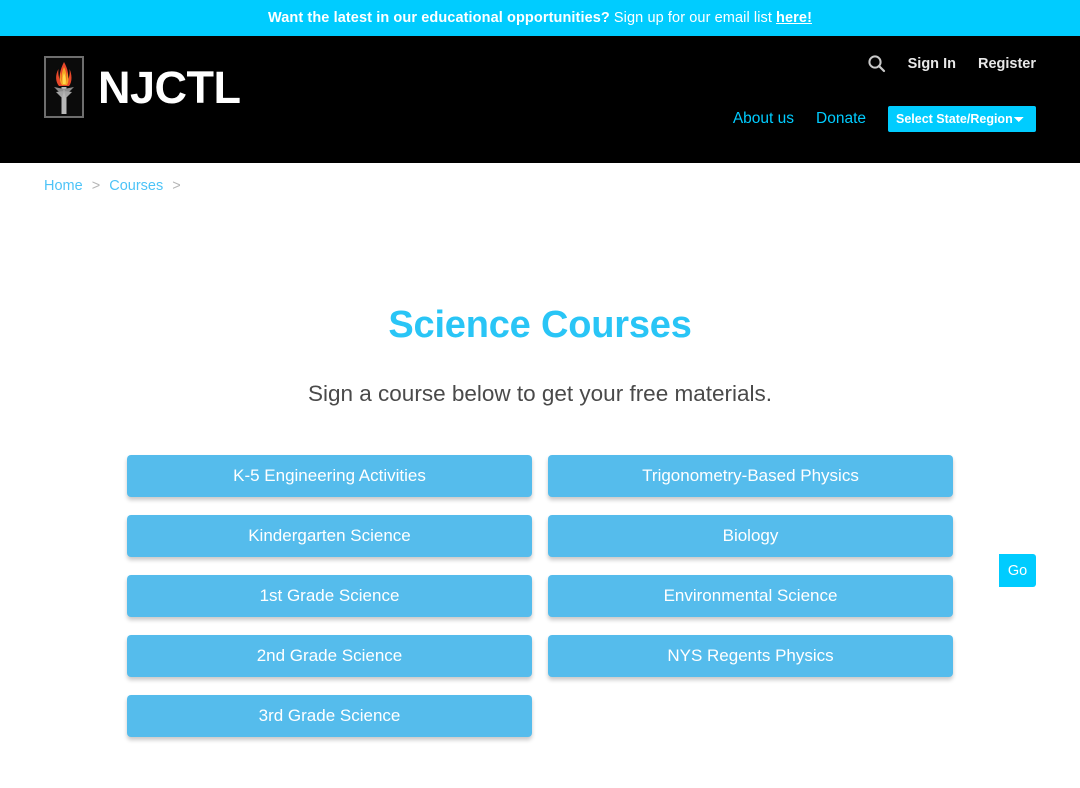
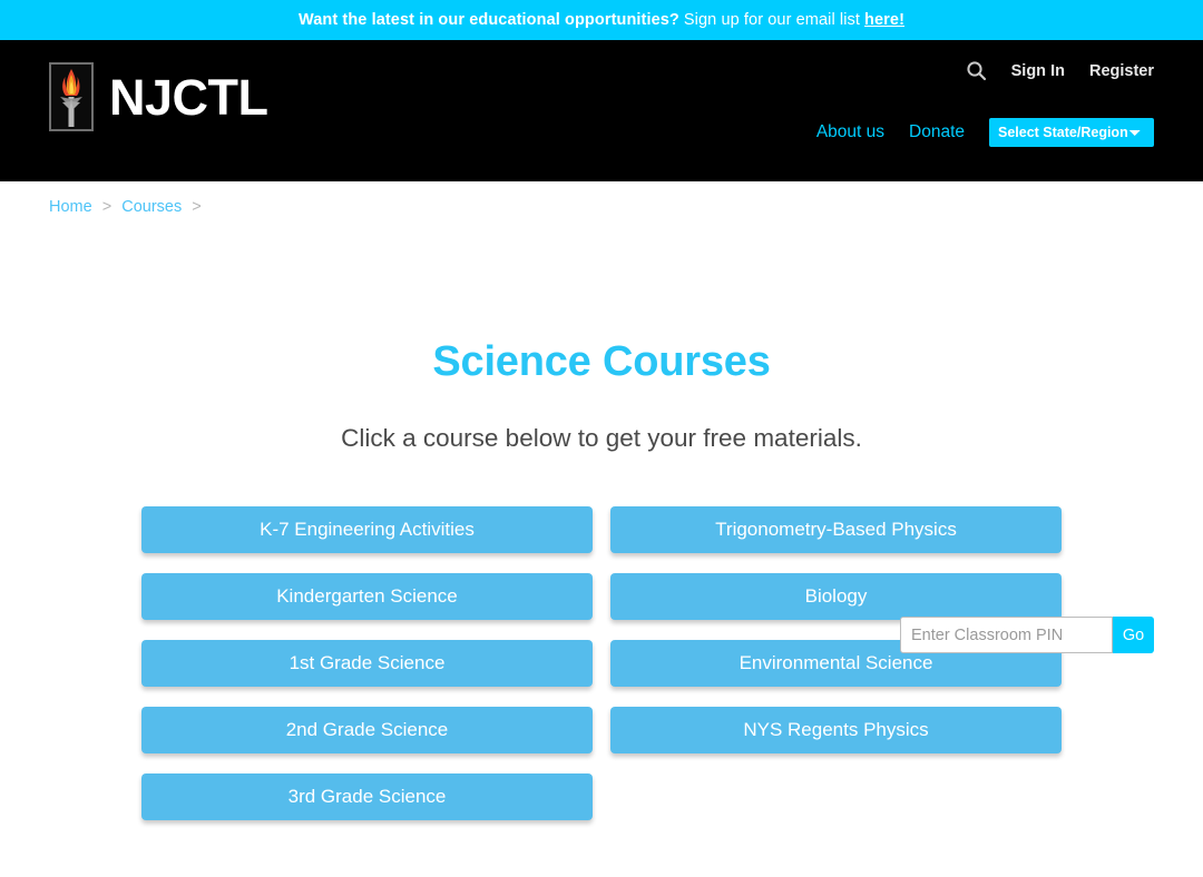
  Want the latest in our educational opportunities?
  Sign up for our email list
  here!
  NJCTL
  Sign In
  Register
  About us
  Donate
  Select State/Region
  Home > Courses >
+ Enter Classroom PIN
  Go
  Science Courses
- Sign a course below to get your free materials.
+ Click a course below to get your free materials.
- K-5 Engineering Activities
+ K-7 Engineering Activities
  Trigonometry-Based Physics
  Kindergarten Science
  Biology
  1st Grade Science
  Environmental Science
  2nd Grade Science
  NYS Regents Physics
  3rd Grade Science
